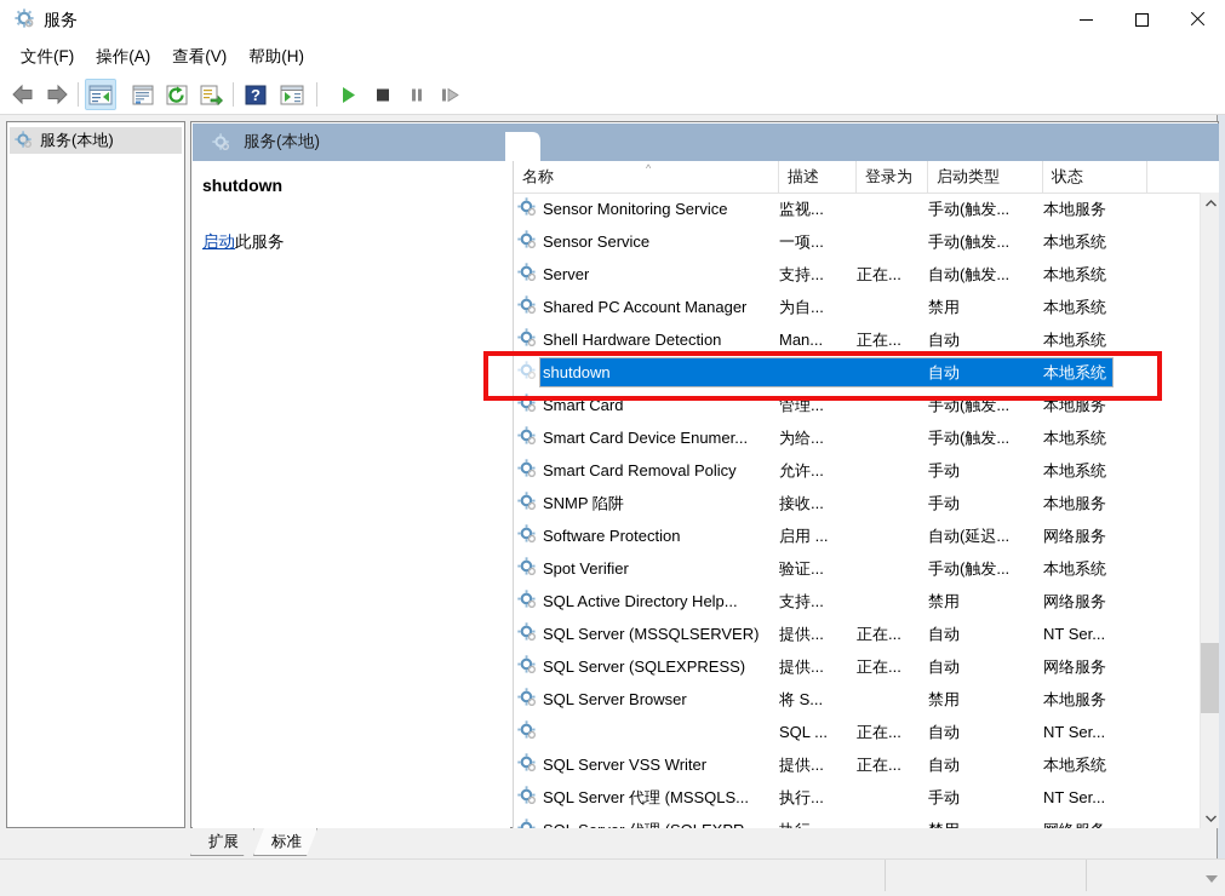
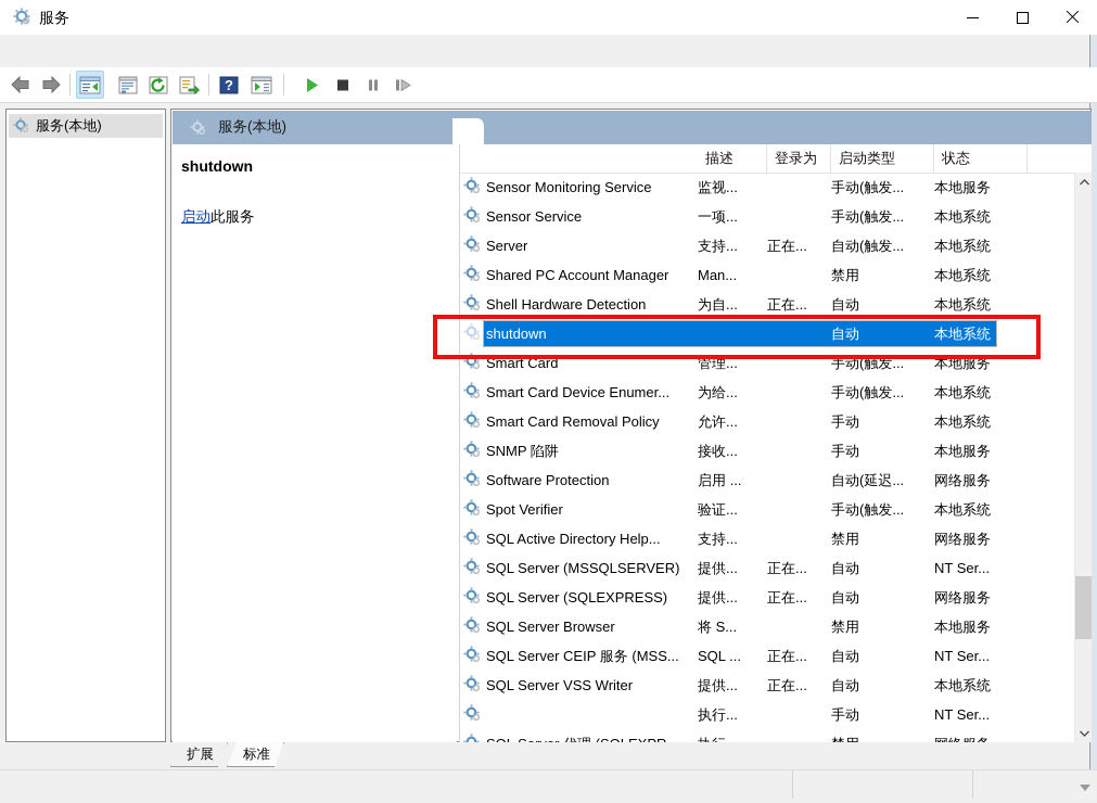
  服务
- 文件(F)
- 操作(A)
- 查看(V)
- 帮助(H)
  ?
  服务(本地)
  服务(本地)
  shutdown
  启动此服务
- 名称
- ^
  描述
  登录为
  启动类型
  状态
  Sensor Monitoring Service
  监视...
  手动(触发...
  本地服务
  Sensor Service
  一项...
  手动(触发...
  本地系统
  Server
  支持...
  正在...
  自动(触发...
  本地系统
  Shared PC Account Manager
- 为自...
+ Man...
  禁用
  本地系统
  Shell Hardware Detection
- Man...
+ 为自...
  正在...
  自动
  本地系统
  shutdown
  自动
  本地系统
  Smart Card
  管理...
  手动(触发...
  本地服务
  Smart Card Device Enumer...
  为给...
  手动(触发...
  本地系统
  Smart Card Removal Policy
  允许...
  手动
  本地系统
  SNMP 陷阱
  接收...
  手动
  本地服务
  Software Protection
  启用 ...
  自动(延迟...
  网络服务
  Spot Verifier
  验证...
  手动(触发...
  本地系统
  SQL Active Directory Help...
  支持...
  禁用
  网络服务
  SQL Server (MSSQLSERVER)
  提供...
  正在...
  自动
  NT Ser...
  SQL Server (SQLEXPRESS)
  提供...
  正在...
  自动
  网络服务
  SQL Server Browser
  将 S...
  禁用
  本地服务
+ SQL Server CEIP 服务 (MSS...
  SQL ...
  正在...
  自动
  NT Ser...
  SQL Server VSS Writer
  提供...
  正在...
  自动
  本地系统
- SQL Server 代理 (MSSQLS...
  执行...
  手动
  NT Ser...
  扩展
  标准
